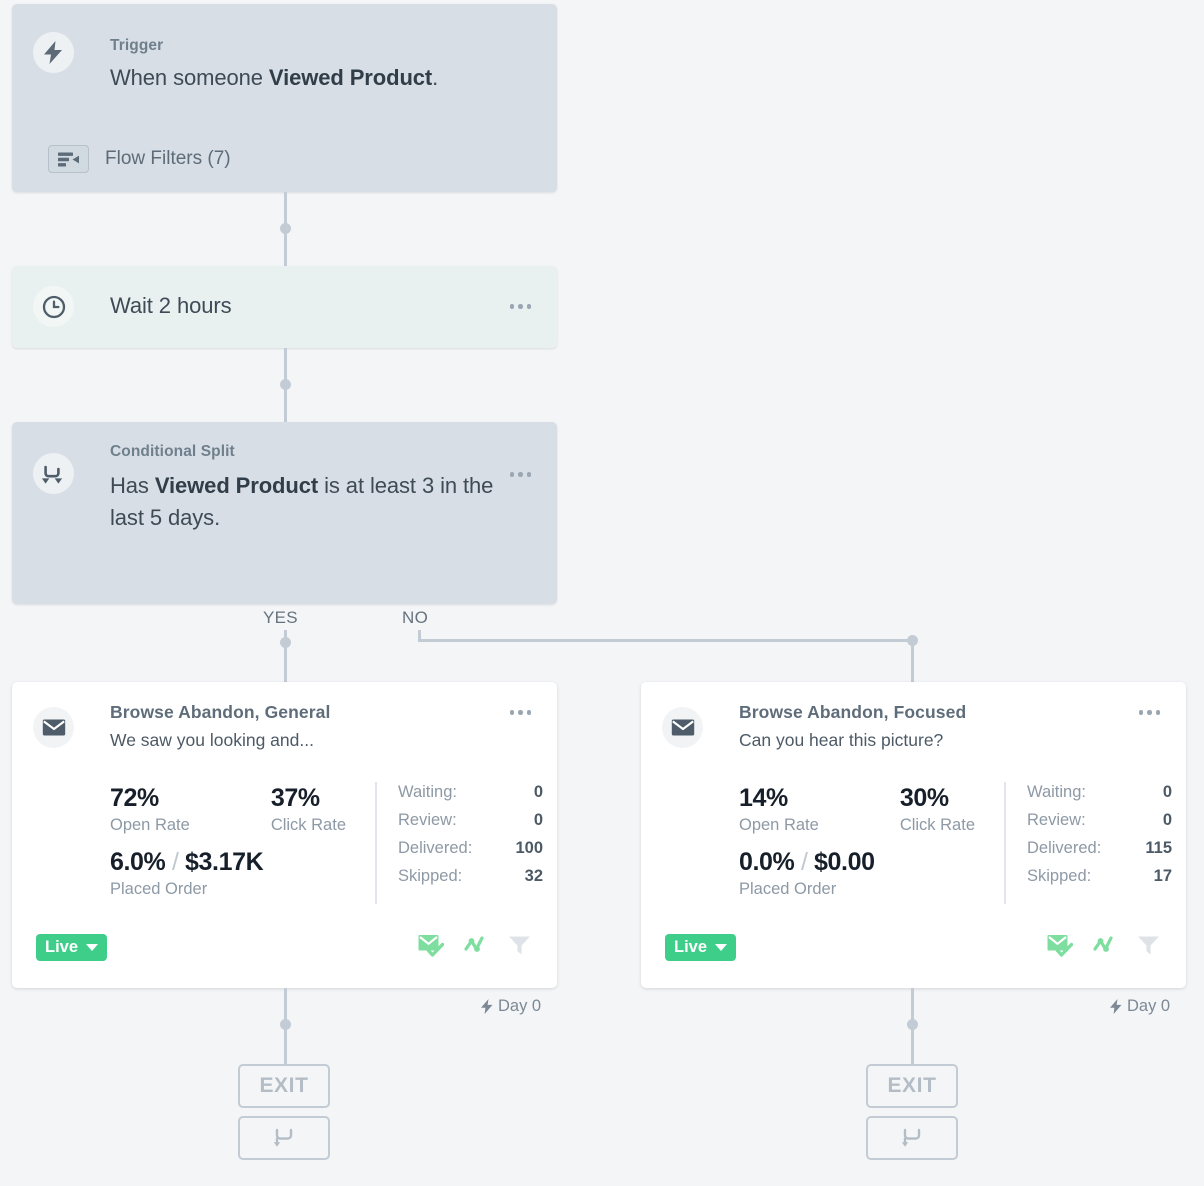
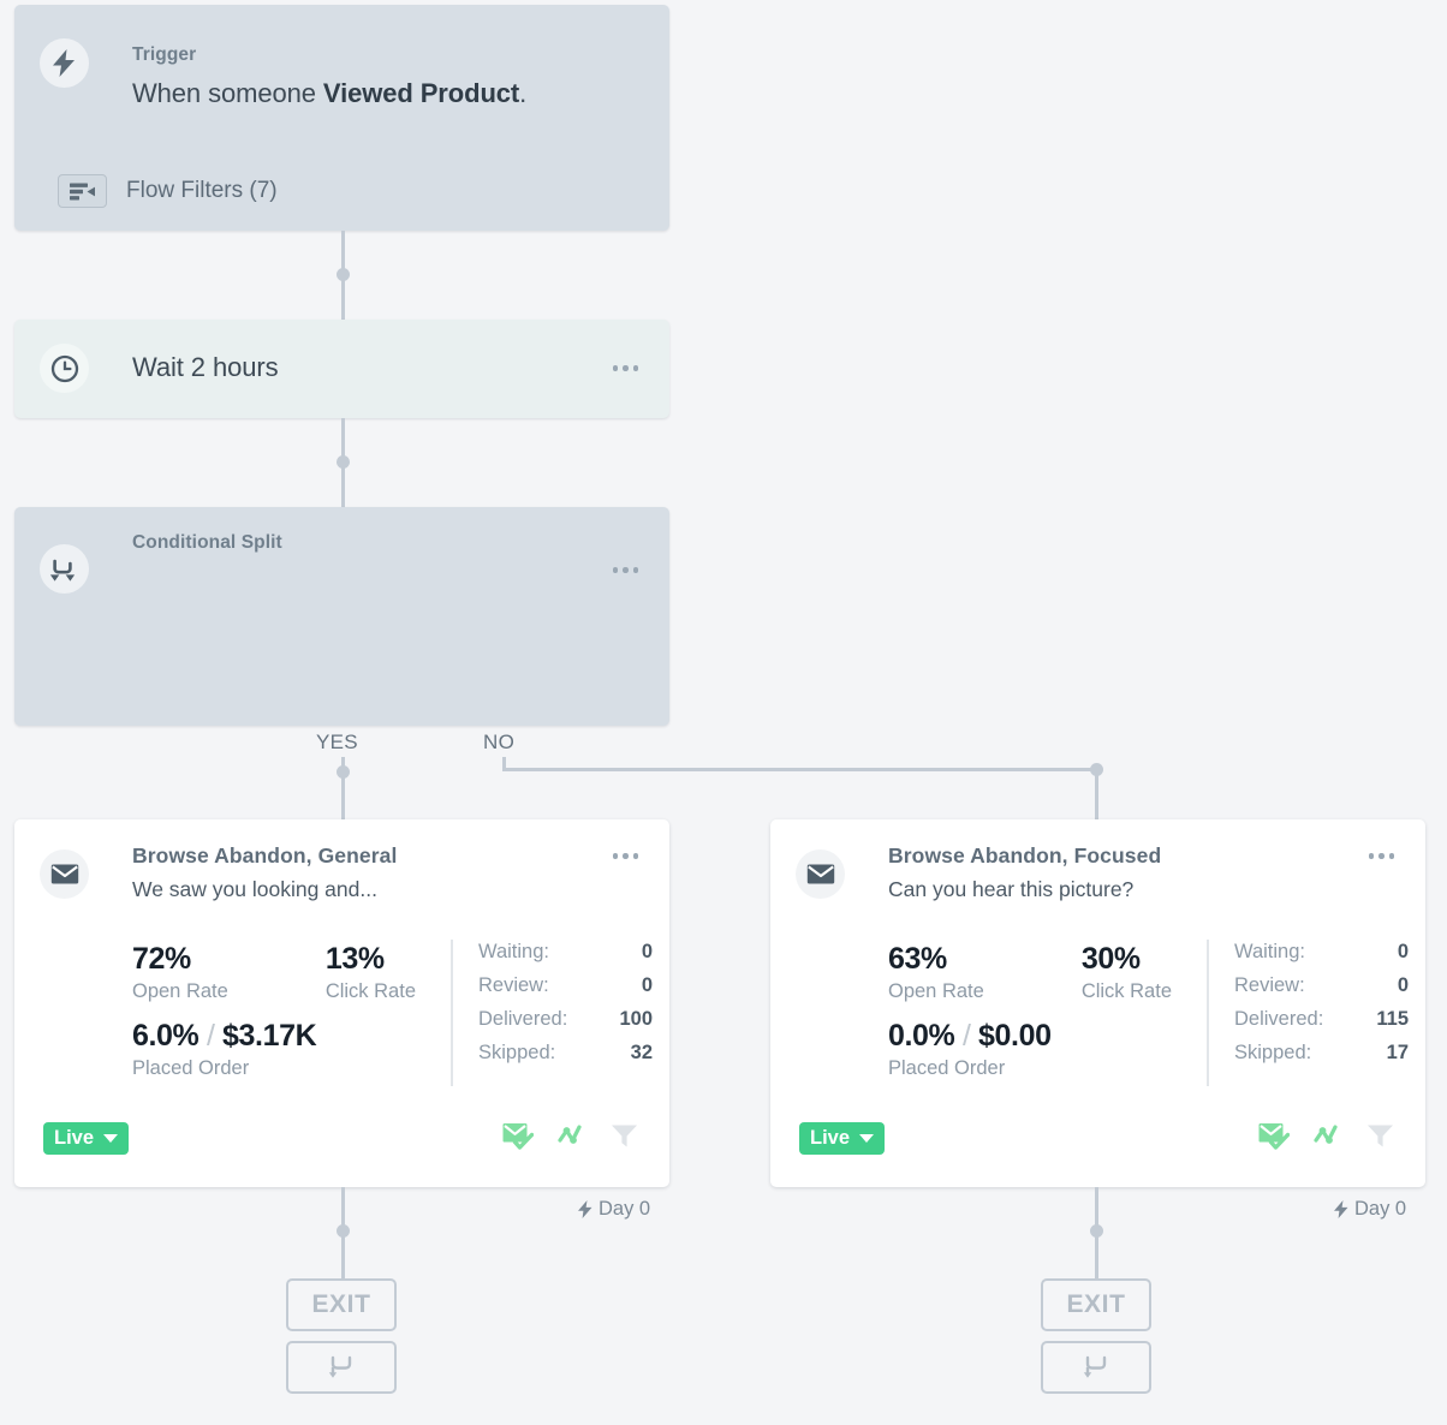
  Trigger
  When someone Viewed Product.
  Flow Filters (7)
  Wait 2 hours
  Conditional Split
- Has Viewed Product is at least 3 in the last 5 days.
  YES
  NO
  Browse Abandon, General
  We saw you looking and...
  72%
  Open Rate
- 37%
+ 13%
  Click Rate
  6.0% / $3.17K
  Placed Order
  Waiting:
  0
  Review:
  0
  Delivered:
  100
  Skipped:
  32
  Live
  Day 0
  EXIT
  Browse Abandon, Focused
  Can you hear this picture?
- 14%
+ 63%
  Open Rate
  30%
  Click Rate
  0.0% / $0.00
  Placed Order
  Waiting:
  0
  Review:
  0
  Delivered:
  115
  Skipped:
  17
  Live
  Day 0
  EXIT
